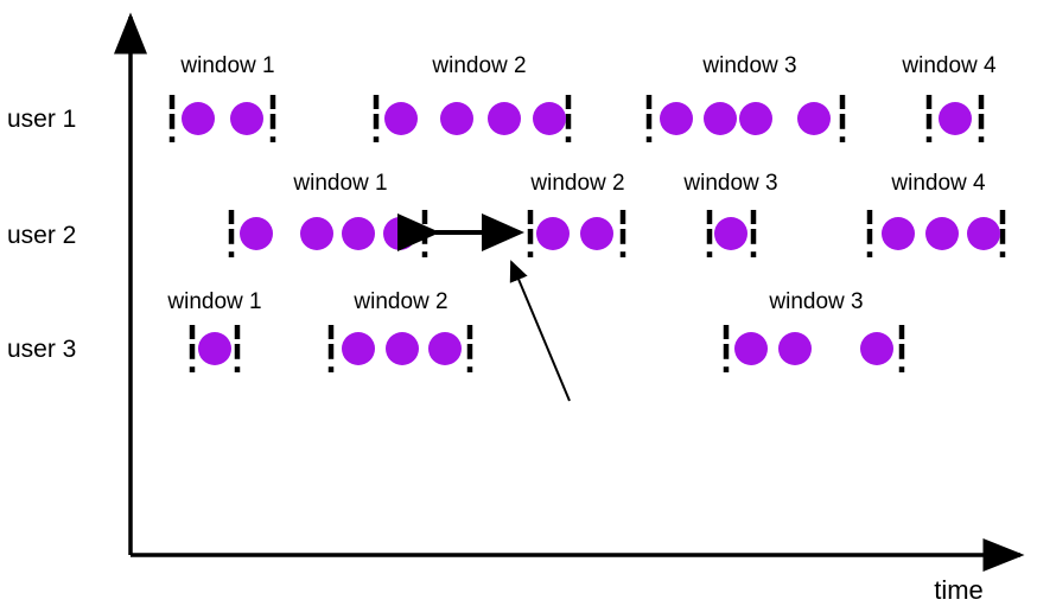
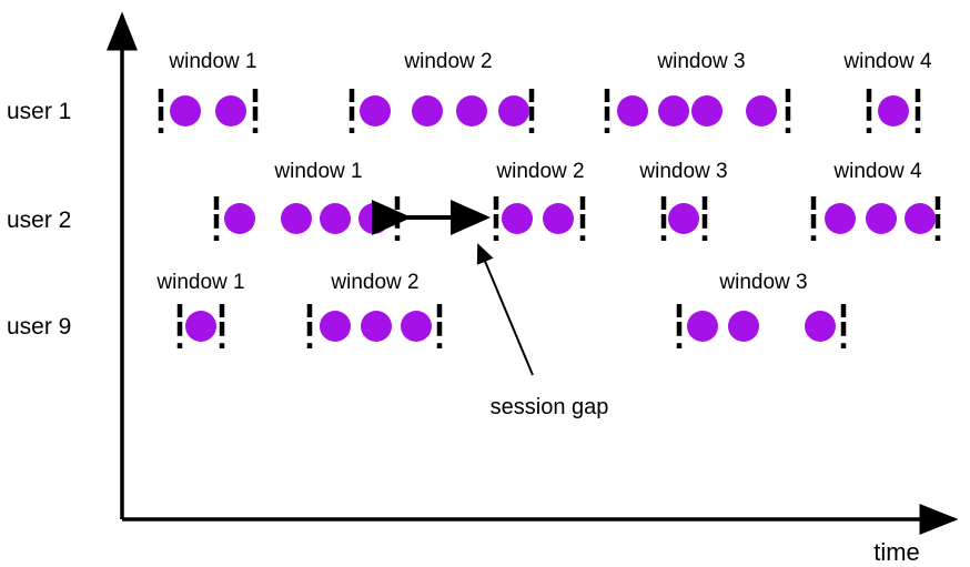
  user 1
  user 2
- user 3
+ user 9
  window 1
  window 2
  window 3
  window 4
  window 1
  window 2
  window 3
  window 4
  window 1
  window 2
  window 3
+ session gap
  time
